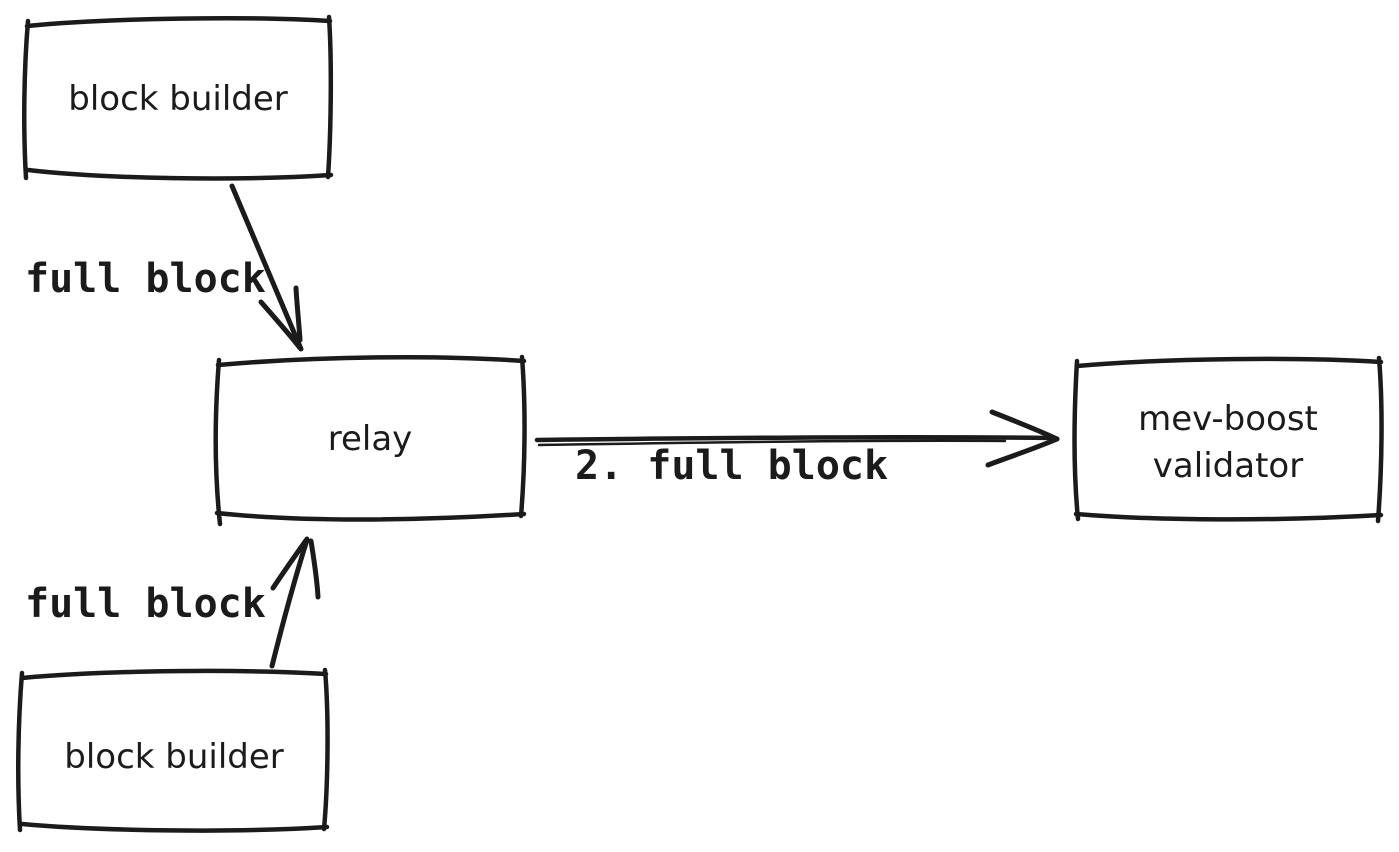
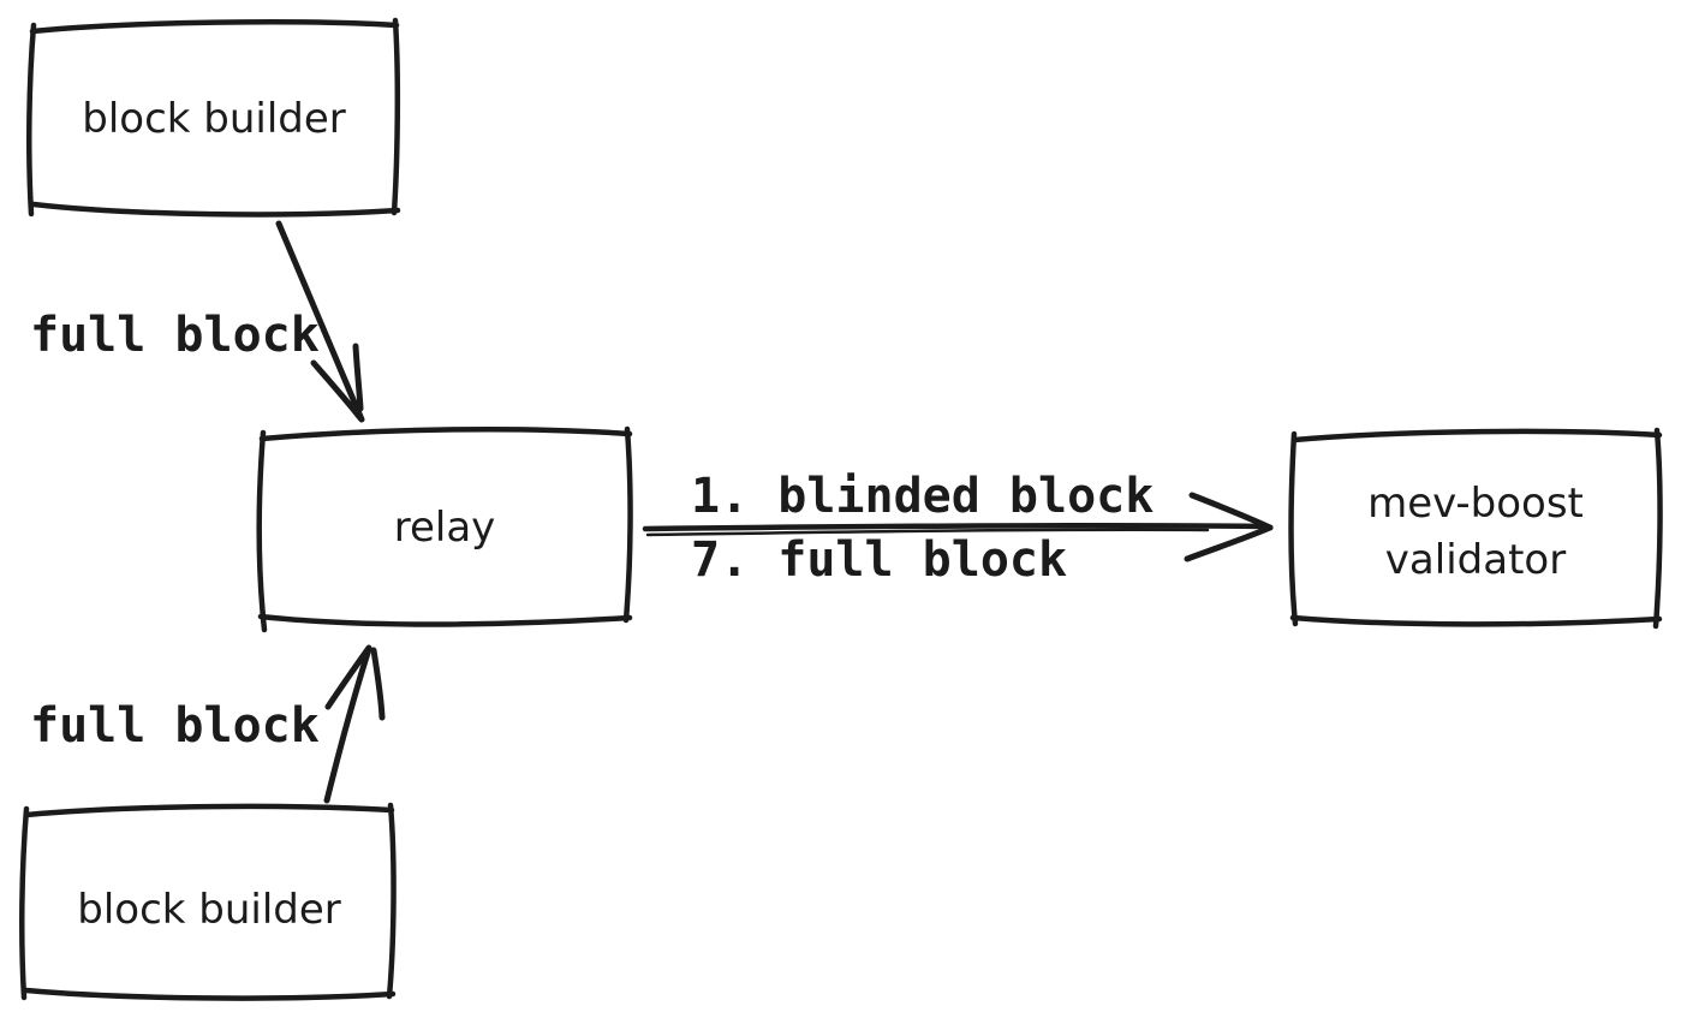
  block builder
  full block
  relay
+ 1. blinded block
- 2. full block
+ 7. full block
  mev-boost
  validator
  full block
  block builder
